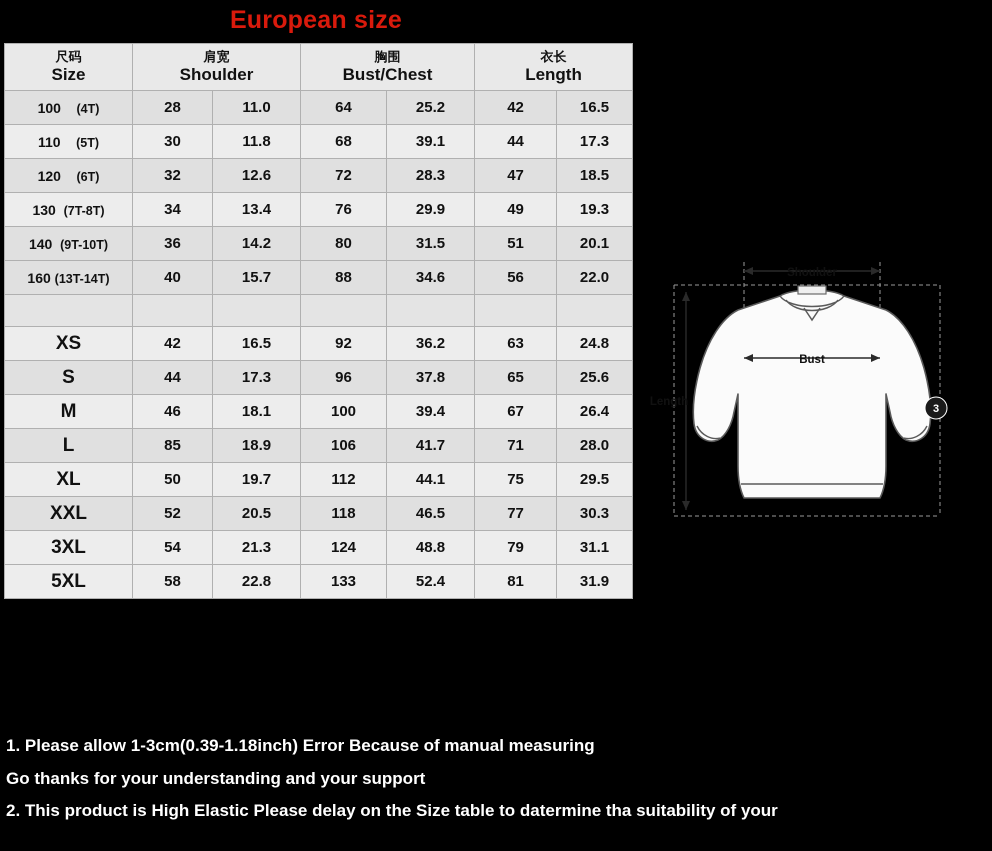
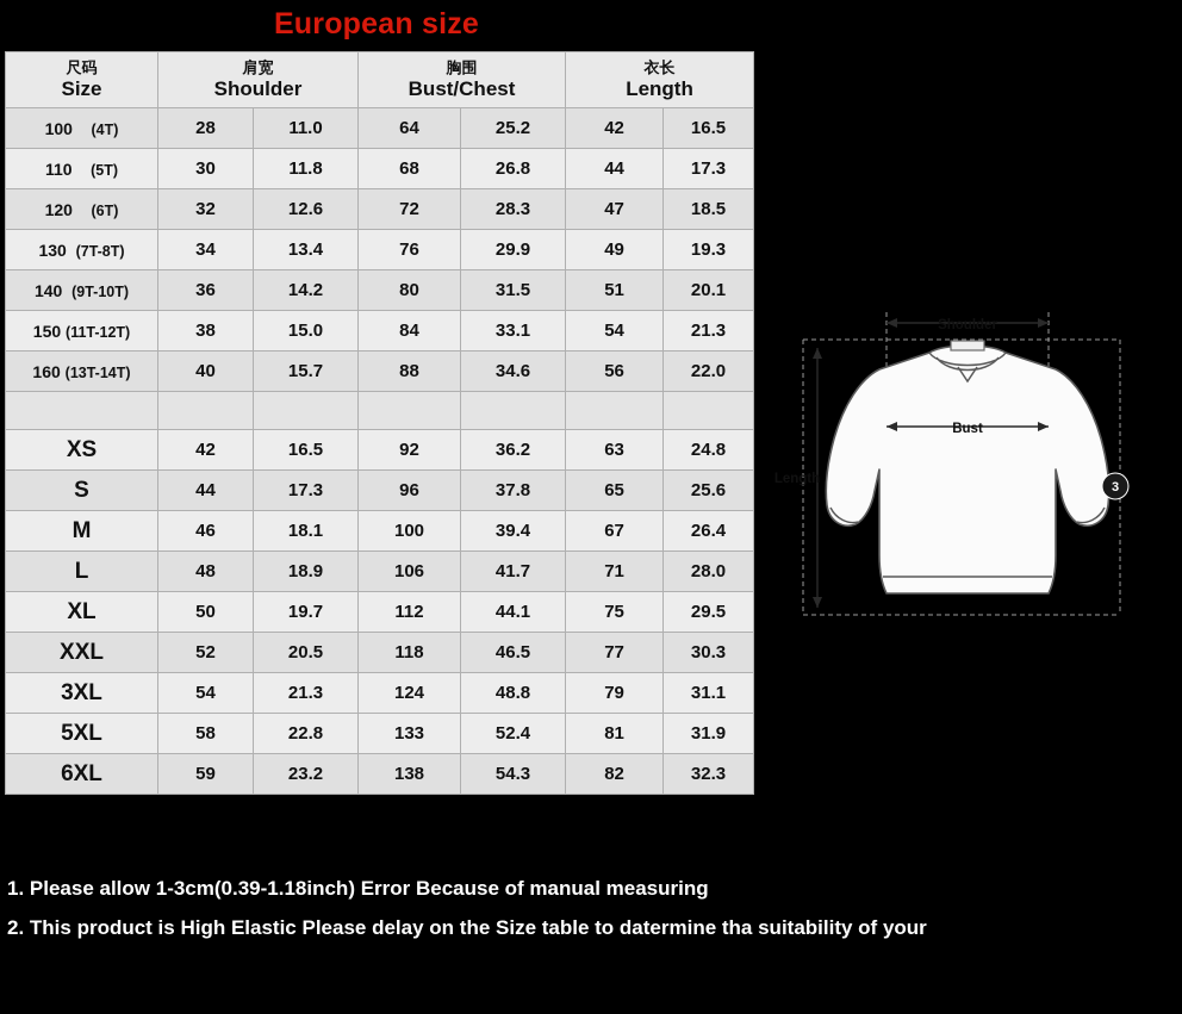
  European size
  尺码 Size	肩宽 Shoulder	胸围 Bust/Chest	衣长 Length
  100 (4T)	28	11.0	64	25.2	42	16.5
- 110 (5T)	30	11.8	68	39.1	44	17.3
+ 110 (5T)	30	11.8	68	26.8	44	17.3
  120 (6T)	32	12.6	72	28.3	47	18.5
  130 (7T-8T)	34	13.4	76	29.9	49	19.3
  140 (9T-10T)	36	14.2	80	31.5	51	20.1
+ 150 (11T-12T)	38	15.0	84	33.1	54	21.3
  160 (13T-14T)	40	15.7	88	34.6	56	22.0
  XS	42	16.5	92	36.2	63	24.8
  S	44	17.3	96	37.8	65	25.6
  M	46	18.1	100	39.4	67	26.4
- L	85	18.9	106	41.7	71	28.0
+ L	48	18.9	106	41.7	71	28.0
  XL	50	19.7	112	44.1	75	29.5
  XXL	52	20.5	118	46.5	77	30.3
  3XL	54	21.3	124	48.8	79	31.1
  5XL	58	22.8	133	52.4	81	31.9
+ 6XL	59	23.2	138	54.3	82	32.3
  Shoulder
  Bust
  Length
  3
  1. Please allow 1-3cm(0.39-1.18inch) Error Because of manual measuring
- Go thanks for your understanding and your support
  2. This product is High Elastic Please delay on the Size table to datermine tha suitability of your
